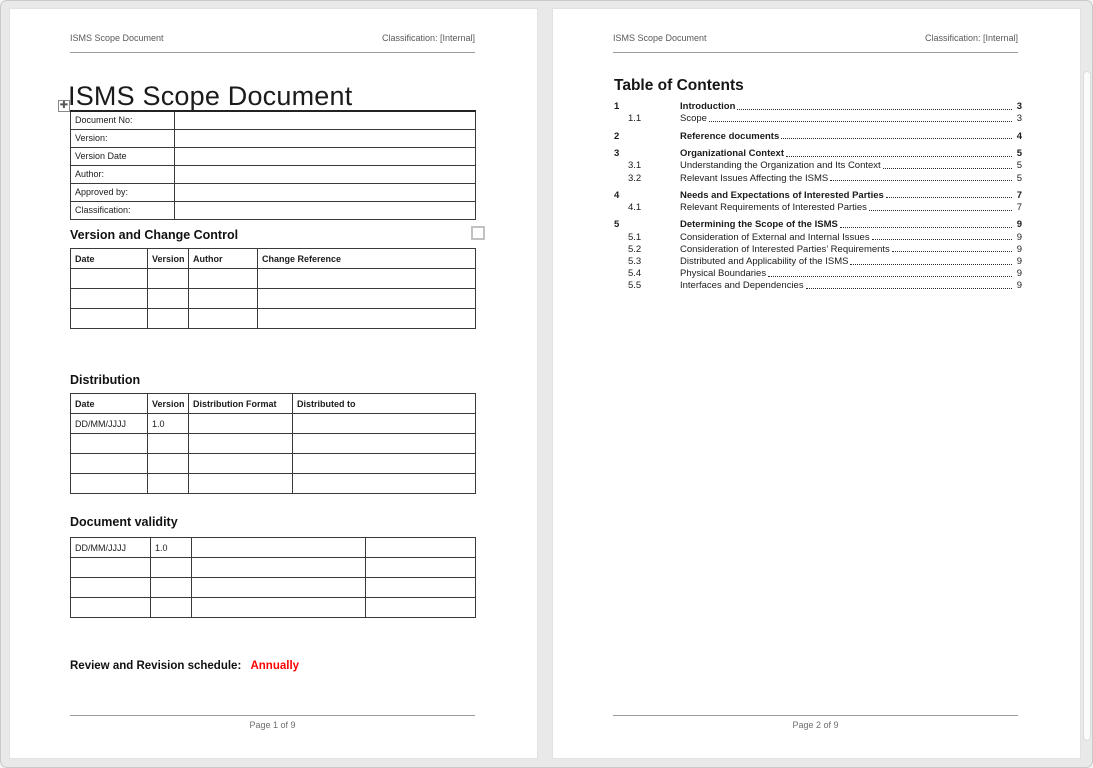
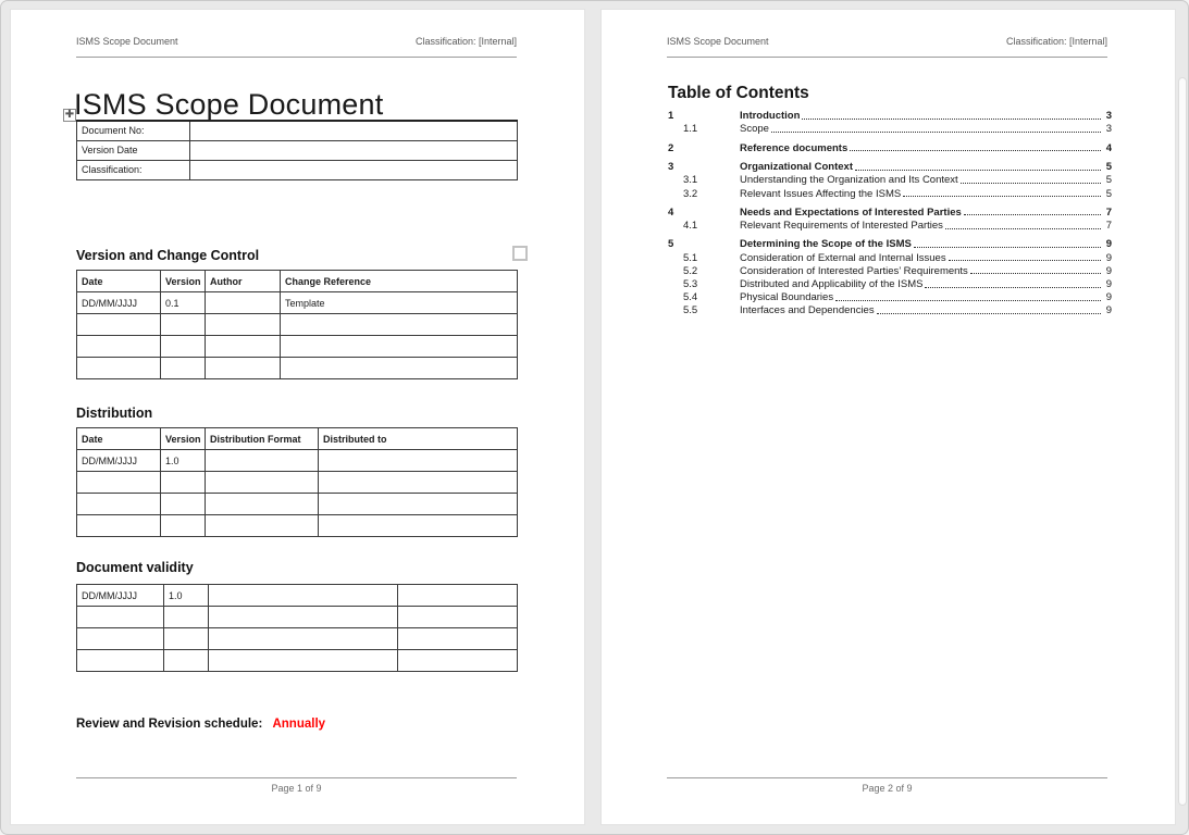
  ISMS Scope Document
  Classification: [Internal]
  ISMS Scope Document
  ✚
  Document No:
- Version:
  Version Date
- Author:
- Approved by:
  Classification:
  Version and Change Control
  Date	Version	Author	Change Reference
+ DD/MM/JJJJ	0.1		Template
  Distribution
  Date	Version	Distribution Format	Distributed to
  DD/MM/JJJJ	1.0
  Document validity
  DD/MM/JJJJ	1.0
  Review and Revision schedule: Annually
  Page 1 of 9
  ISMS Scope Document
  Classification: [Internal]
  Table of Contents
  1
  Introduction
  3
  1.1
  Scope
  3
  2
  Reference documents
  4
  3
  Organizational Context
  5
  3.1
  Understanding the Organization and Its Context
  5
  3.2
  Relevant Issues Affecting the ISMS
  5
  4
  Needs and Expectations of Interested Parties
  7
  4.1
  Relevant Requirements of Interested Parties
  7
  5
  Determining the Scope of the ISMS
  9
  5.1
  Consideration of External and Internal Issues
  9
  5.2
  Consideration of Interested Parties’ Requirements
  9
  5.3
  Distributed and Applicability of the ISMS
  9
  5.4
  Physical Boundaries
  9
  5.5
  Interfaces and Dependencies
  9
  Page 2 of 9
